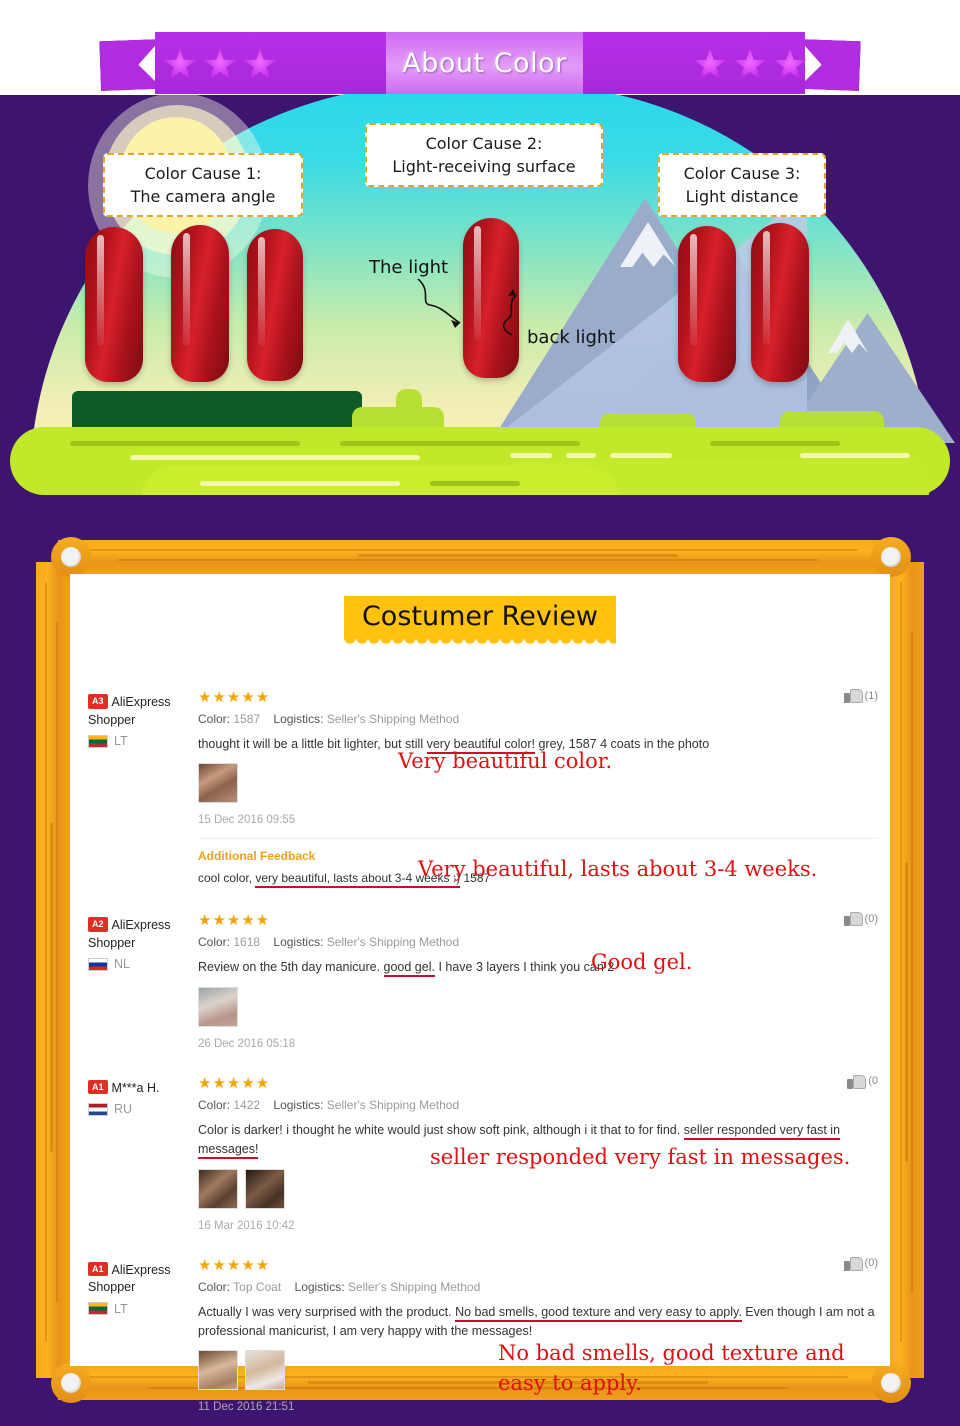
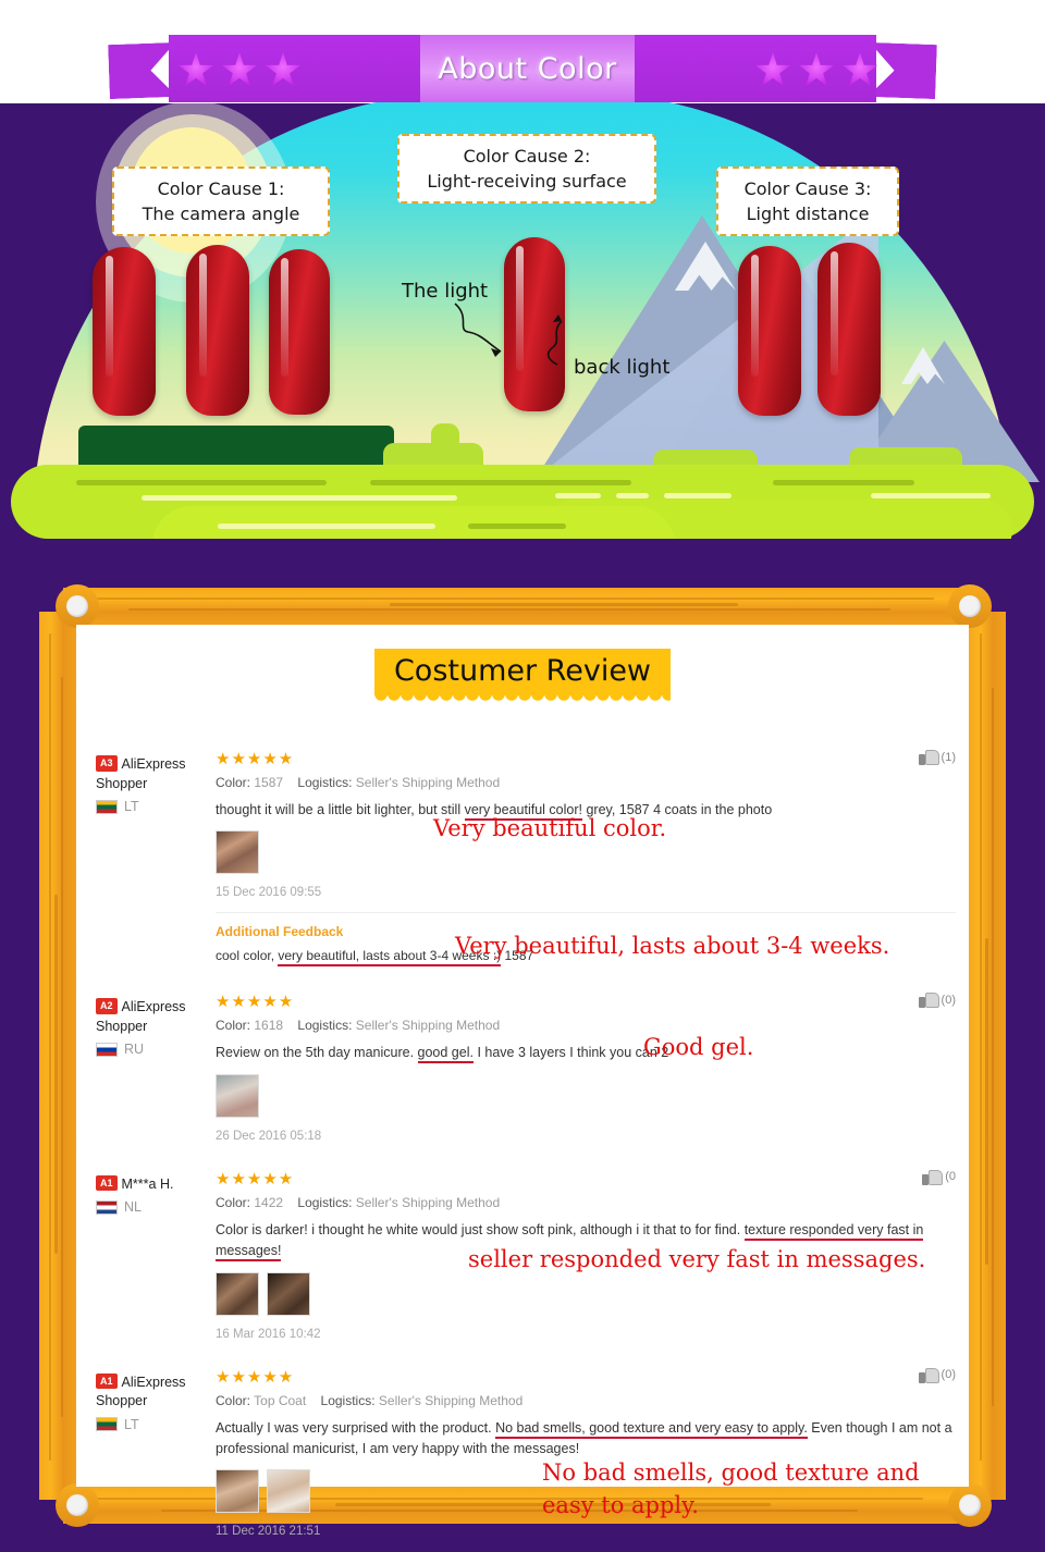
  About Color
  Color Cause 1:
  The camera angle
  Color Cause 2:
  Light-receiving surface
  Color Cause 3:
  Light distance
  The light
  back light
  Costumer Review
  A3 AliExpress Shopper
  LT
  (1)
  ★★★★★
  Color: 1587 Logistics: Seller's Shipping Method
  thought it will be a little bit lighter, but still very beautiful color! grey, 1587 4 coats in the photo
  15 Dec 2016 09:55
  Additional Feedback
  cool color, very beautiful, lasts about 3-4 weeks :) 1587
  Very beautiful color.
  Very beautiful, lasts about 3-4 weeks.
  A2 AliExpress Shopper
- NL
+ RU
  (0)
  ★★★★★
  Color: 1618 Logistics: Seller's Shipping Method
  Review on the 5th day manicure. good gel. I have 3 layers I think you can 2
  26 Dec 2016 05:18
  Good gel.
  A1 M***a H.
- RU
+ NL
  (0
  ★★★★★
  Color: 1422 Logistics: Seller's Shipping Method
- Color is darker! i thought he white would just show soft pink, although i it that to for find. seller responded very fast in messages!
+ Color is darker! i thought he white would just show soft pink, although i it that to for find. texture responded very fast in messages!
  16 Mar 2016 10:42
  seller responded very fast in messages.
  A1 AliExpress Shopper
  LT
  (0)
  ★★★★★
  Color: Top Coat Logistics: Seller's Shipping Method
  Actually I was very surprised with the product. No bad smells, good texture and very easy to apply. Even though I am not a professional manicurist, I am very happy with the messages!
  11 Dec 2016 21:51
  No bad smells, good texture and
  easy to apply.
